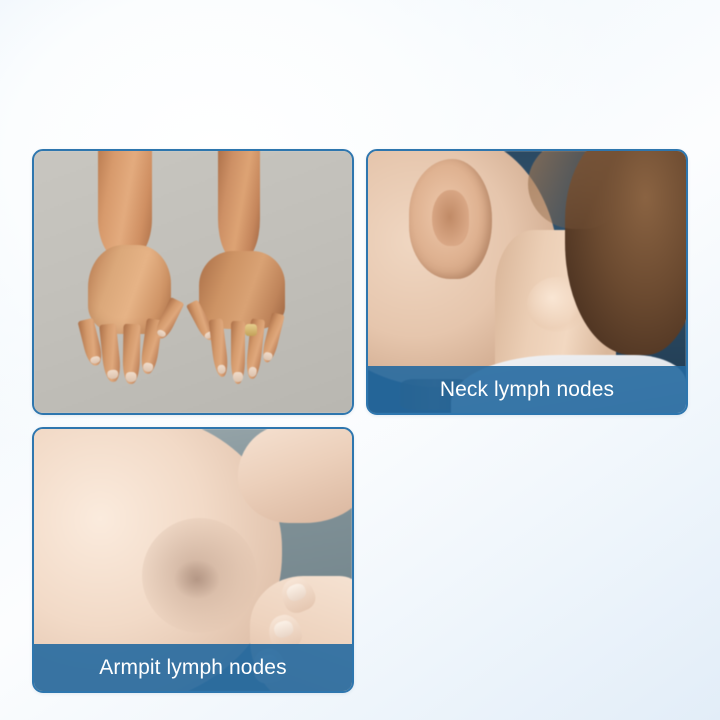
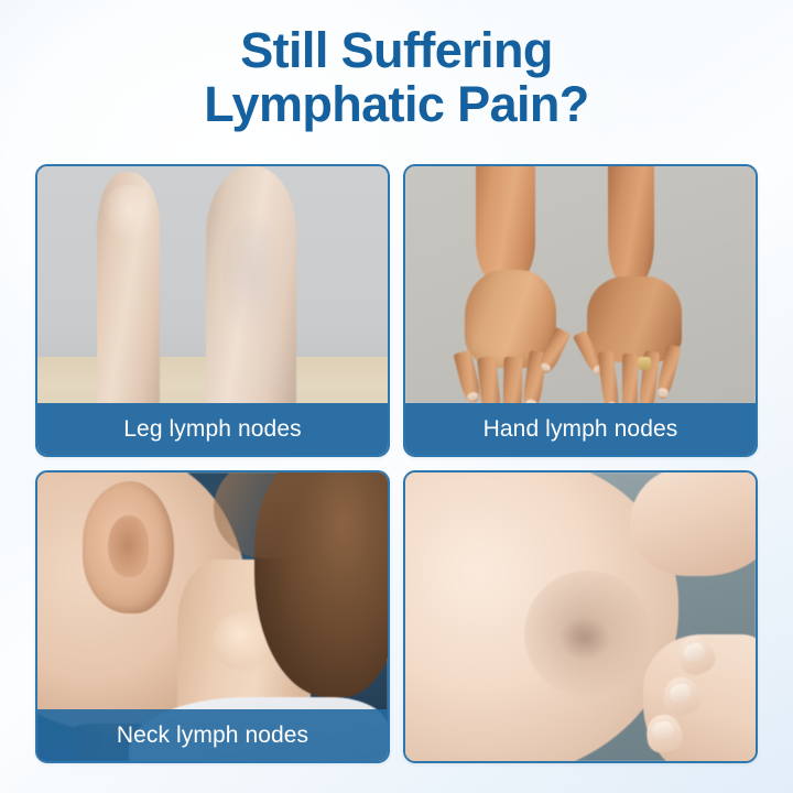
+ Still Suffering
+ Lymphatic Pain?
+ Leg lymph nodes
+ Hand lymph nodes
  Neck lymph nodes
- Armpit lymph nodes
